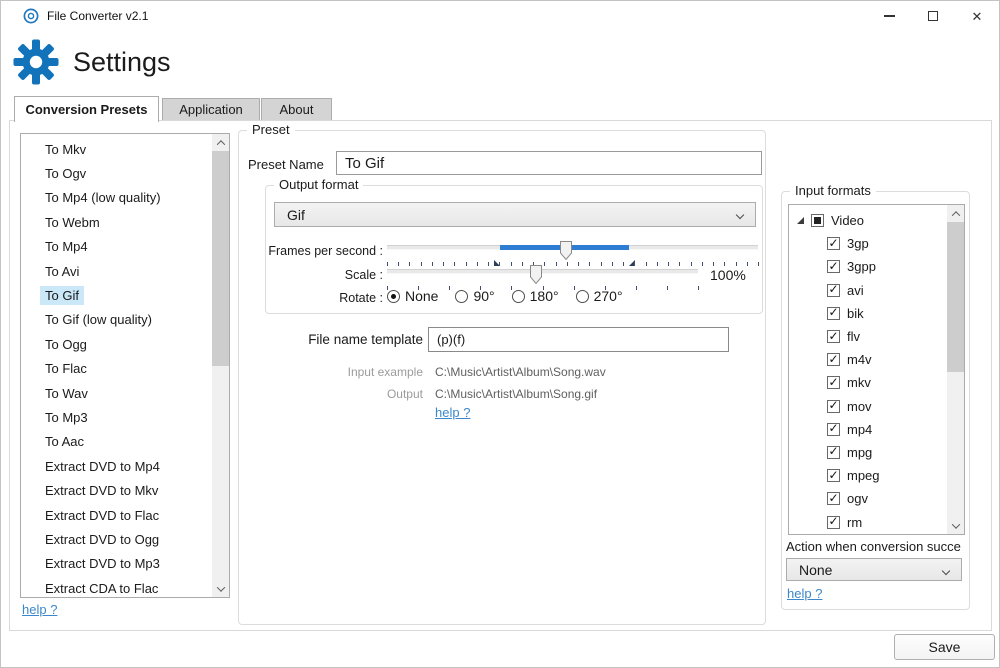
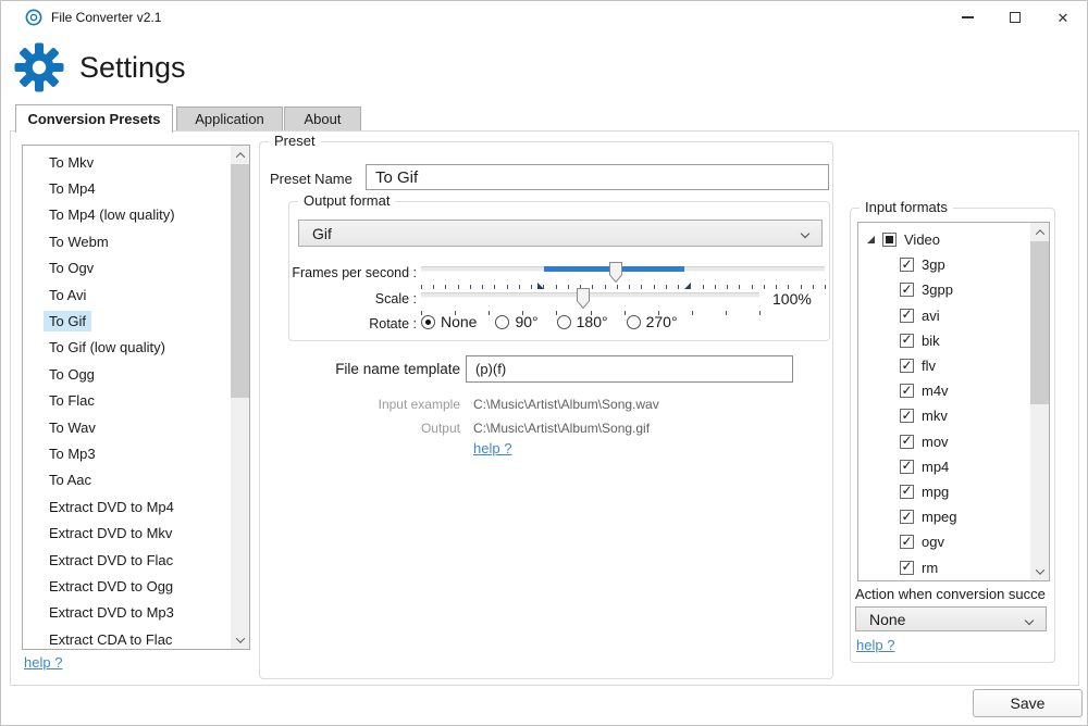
  File Converter v2.1
  ✕
  Settings
  Conversion Presets
  Application
  About
  To Mkv
- To Ogv
+ To Mp4
  To Mp4 (low quality)
  To Webm
- To Mp4
+ To Ogv
  To Avi
  To Gif
  To Gif (low quality)
  To Ogg
  To Flac
  To Wav
  To Mp3
  To Aac
  Extract DVD to Mp4
  Extract DVD to Mkv
  Extract DVD to Flac
  Extract DVD to Ogg
  Extract DVD to Mp3
  Extract CDA to Flac
  help ?
  Preset
  Preset Name
  To Gif
  Output format
  Gif
  Frames per second :
  Scale :
  100%
  Rotate :
  None
  90°
  180°
  270°
  File name template
  (p)(f)
  Input example
  C:\Music\Artist\Album\Song.wav
  Output
  C:\Music\Artist\Album\Song.gif
  help ?
  Input formats
  Video
  3gp
  3gpp
  avi
  bik
  flv
  m4v
  mkv
  mov
  mp4
  mpg
  mpeg
  ogv
  rm
  Action when conversion succe
  None
  help ?
  Save
